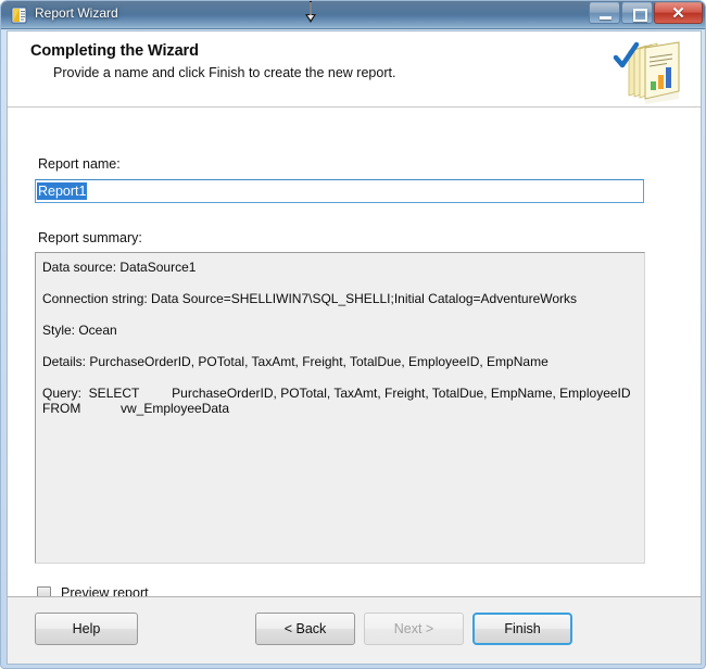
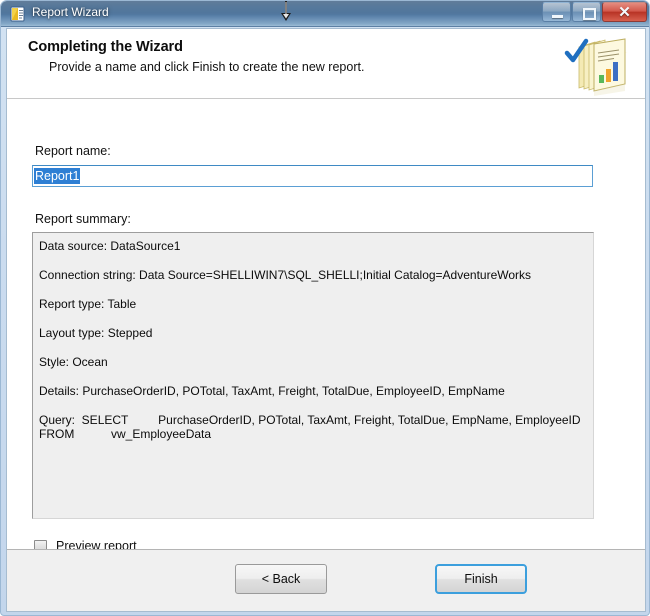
  Report Wizard
  ✕
  Completing the Wizard
  Provide a name and click Finish to create the new report.
  Report name:
  Report1
  Report summary:
  Data source: DataSource1
  Connection string: Data Source=SHELLIWIN7\SQL_SHELLI;Initial Catalog=AdventureWorks
+ Report type: Table
+ Layout type: Stepped
  Style: Ocean
  Details: PurchaseOrderID, POTotal, TaxAmt, Freight, TotalDue, EmployeeID, EmpName
  Query: SELECT PurchaseOrderID, POTotal, TaxAmt, Freight, TotalDue, EmpName, EmployeeID
  FROM vw_EmployeeData
  Preview report
- Help
  < Back
- Next >
  Finish
